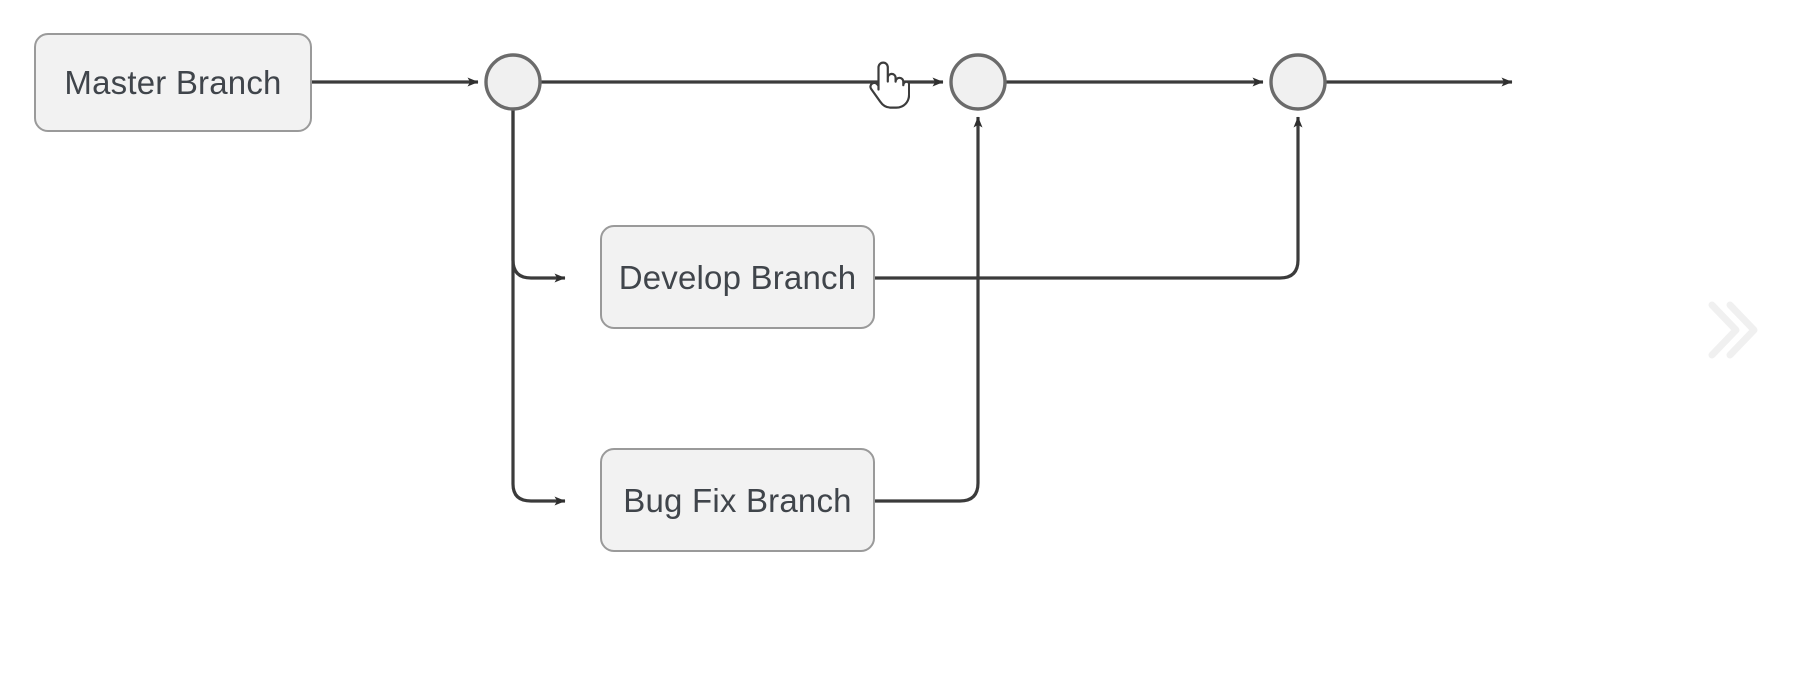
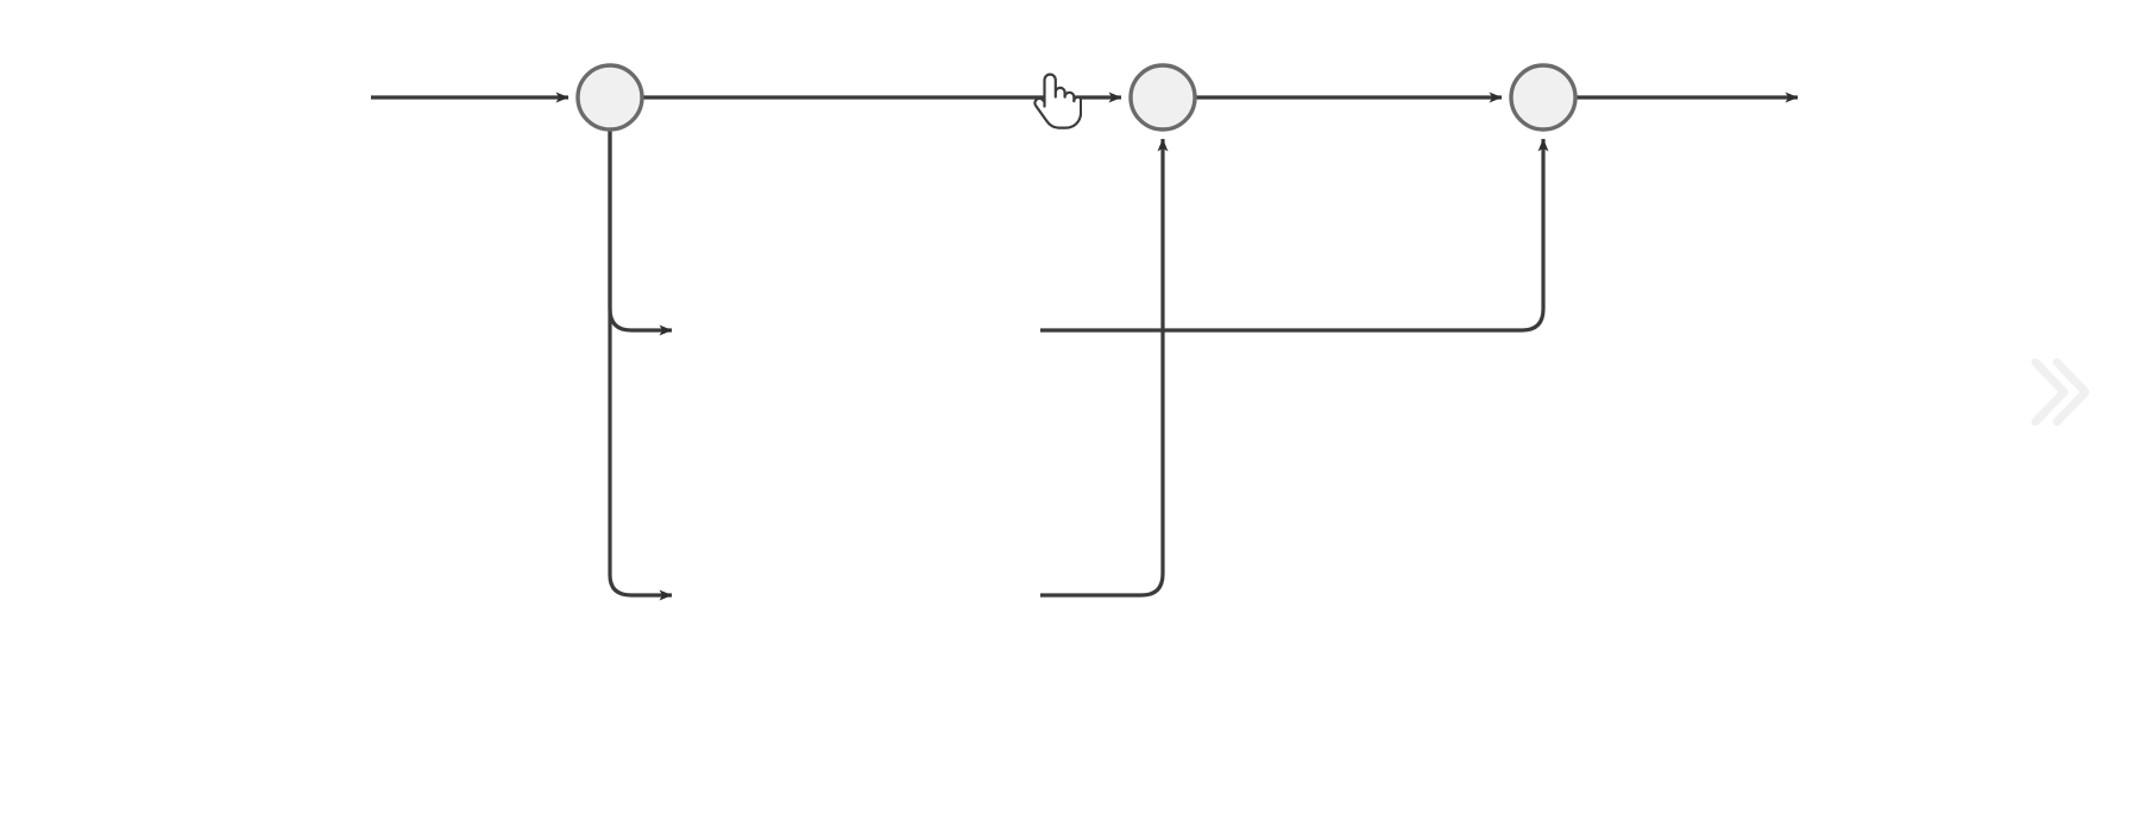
- Master Branch
- Develop Branch
- Bug Fix Branch
